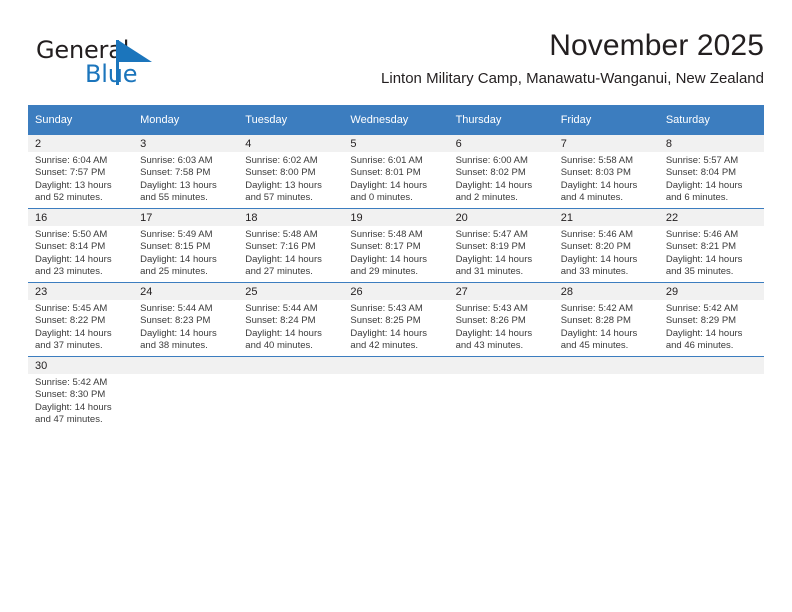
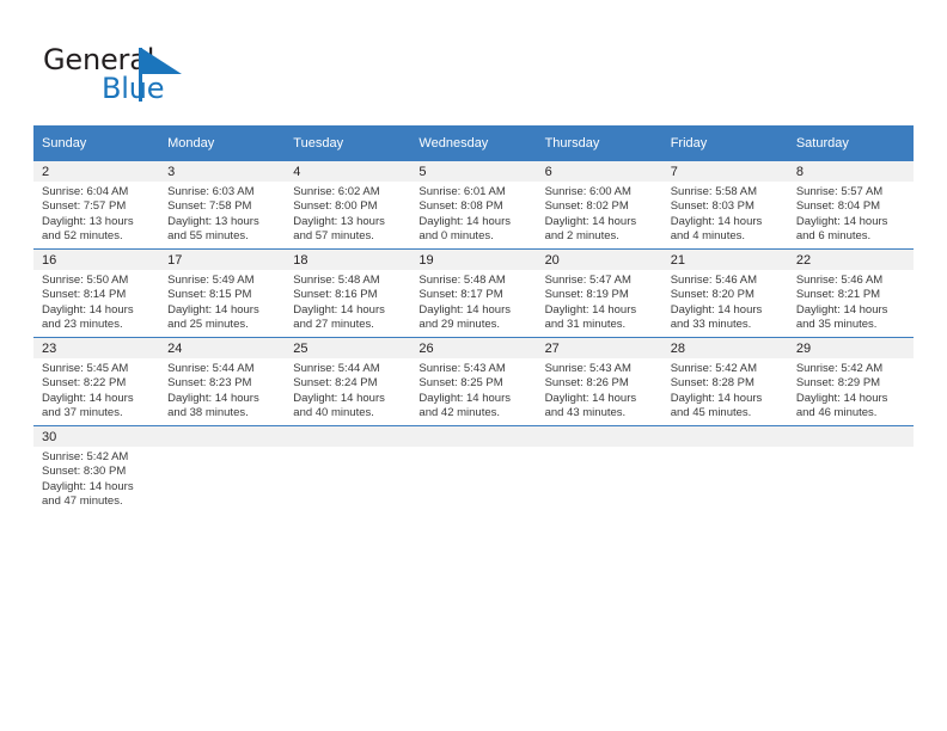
  Gener
  Blue
- November 2025
- Linton Military Camp, Manawatu-Wanganui, New Zealand
  Sunday	Monday	Tuesday	Wednesday	Thursday	Friday	Saturday
- 2Sunrise: 6:04 AMSunset: 7:57 PMDaylight: 13 hoursand 52 minutes.	3Sunrise: 6:03 AMSunset: 7:58 PMDaylight: 13 hoursand 55 minutes.	4Sunrise: 6:02 AMSunset: 8:00 PMDaylight: 13 hoursand 57 minutes.	5Sunrise: 6:01 AMSunset: 8:01 PMDaylight: 14 hoursand 0 minutes.	6Sunrise: 6:00 AMSunset: 8:02 PMDaylight: 14 hoursand 2 minutes.	7Sunrise: 5:58 AMSunset: 8:03 PMDaylight: 14 hoursand 4 minutes.	8Sunrise: 5:57 AMSunset: 8:04 PMDaylight: 14 hoursand 6 minutes.
+ 2Sunrise: 6:04 AMSunset: 7:57 PMDaylight: 13 hoursand 52 minutes.	3Sunrise: 6:03 AMSunset: 7:58 PMDaylight: 13 hoursand 55 minutes.	4Sunrise: 6:02 AMSunset: 8:00 PMDaylight: 13 hoursand 57 minutes.	5Sunrise: 6:01 AMSunset: 8:08 PMDaylight: 14 hoursand 0 minutes.	6Sunrise: 6:00 AMSunset: 8:02 PMDaylight: 14 hoursand 2 minutes.	7Sunrise: 5:58 AMSunset: 8:03 PMDaylight: 14 hoursand 4 minutes.	8Sunrise: 5:57 AMSunset: 8:04 PMDaylight: 14 hoursand 6 minutes.
- 16Sunrise: 5:50 AMSunset: 8:14 PMDaylight: 14 hoursand 23 minutes.	17Sunrise: 5:49 AMSunset: 8:15 PMDaylight: 14 hoursand 25 minutes.	18Sunrise: 5:48 AMSunset: 7:16 PMDaylight: 14 hoursand 27 minutes.	19Sunrise: 5:48 AMSunset: 8:17 PMDaylight: 14 hoursand 29 minutes.	20Sunrise: 5:47 AMSunset: 8:19 PMDaylight: 14 hoursand 31 minutes.	21Sunrise: 5:46 AMSunset: 8:20 PMDaylight: 14 hoursand 33 minutes.	22Sunrise: 5:46 AMSunset: 8:21 PMDaylight: 14 hoursand 35 minutes.
+ 16Sunrise: 5:50 AMSunset: 8:14 PMDaylight: 14 hoursand 23 minutes.	17Sunrise: 5:49 AMSunset: 8:15 PMDaylight: 14 hoursand 25 minutes.	18Sunrise: 5:48 AMSunset: 8:16 PMDaylight: 14 hoursand 27 minutes.	19Sunrise: 5:48 AMSunset: 8:17 PMDaylight: 14 hoursand 29 minutes.	20Sunrise: 5:47 AMSunset: 8:19 PMDaylight: 14 hoursand 31 minutes.	21Sunrise: 5:46 AMSunset: 8:20 PMDaylight: 14 hoursand 33 minutes.	22Sunrise: 5:46 AMSunset: 8:21 PMDaylight: 14 hoursand 35 minutes.
  23Sunrise: 5:45 AMSunset: 8:22 PMDaylight: 14 hoursand 37 minutes.	24Sunrise: 5:44 AMSunset: 8:23 PMDaylight: 14 hoursand 38 minutes.	25Sunrise: 5:44 AMSunset: 8:24 PMDaylight: 14 hoursand 40 minutes.	26Sunrise: 5:43 AMSunset: 8:25 PMDaylight: 14 hoursand 42 minutes.	27Sunrise: 5:43 AMSunset: 8:26 PMDaylight: 14 hoursand 43 minutes.	28Sunrise: 5:42 AMSunset: 8:28 PMDaylight: 14 hoursand 45 minutes.	29Sunrise: 5:42 AMSunset: 8:29 PMDaylight: 14 hoursand 46 minutes.
  30Sunrise: 5:42 AMSunset: 8:30 PMDaylight: 14 hoursand 47 minutes.
